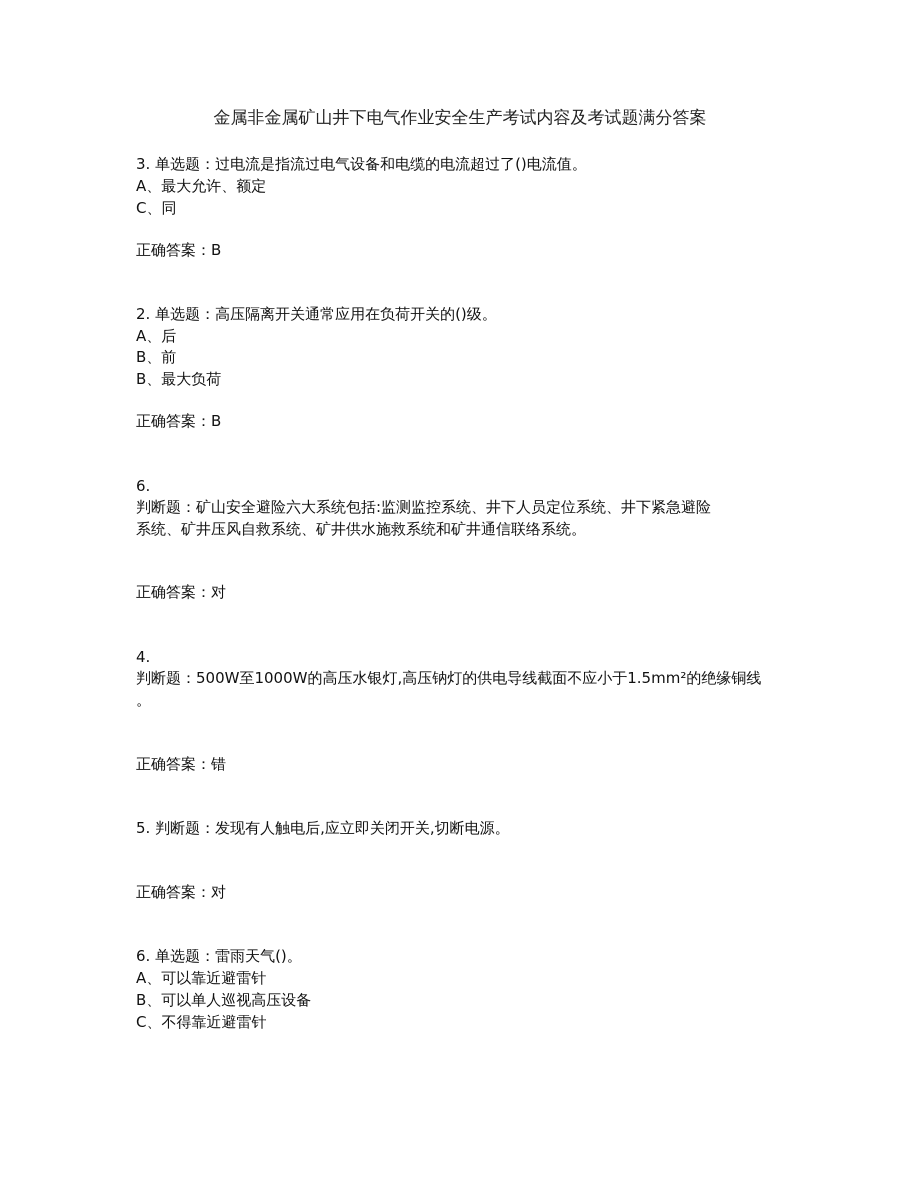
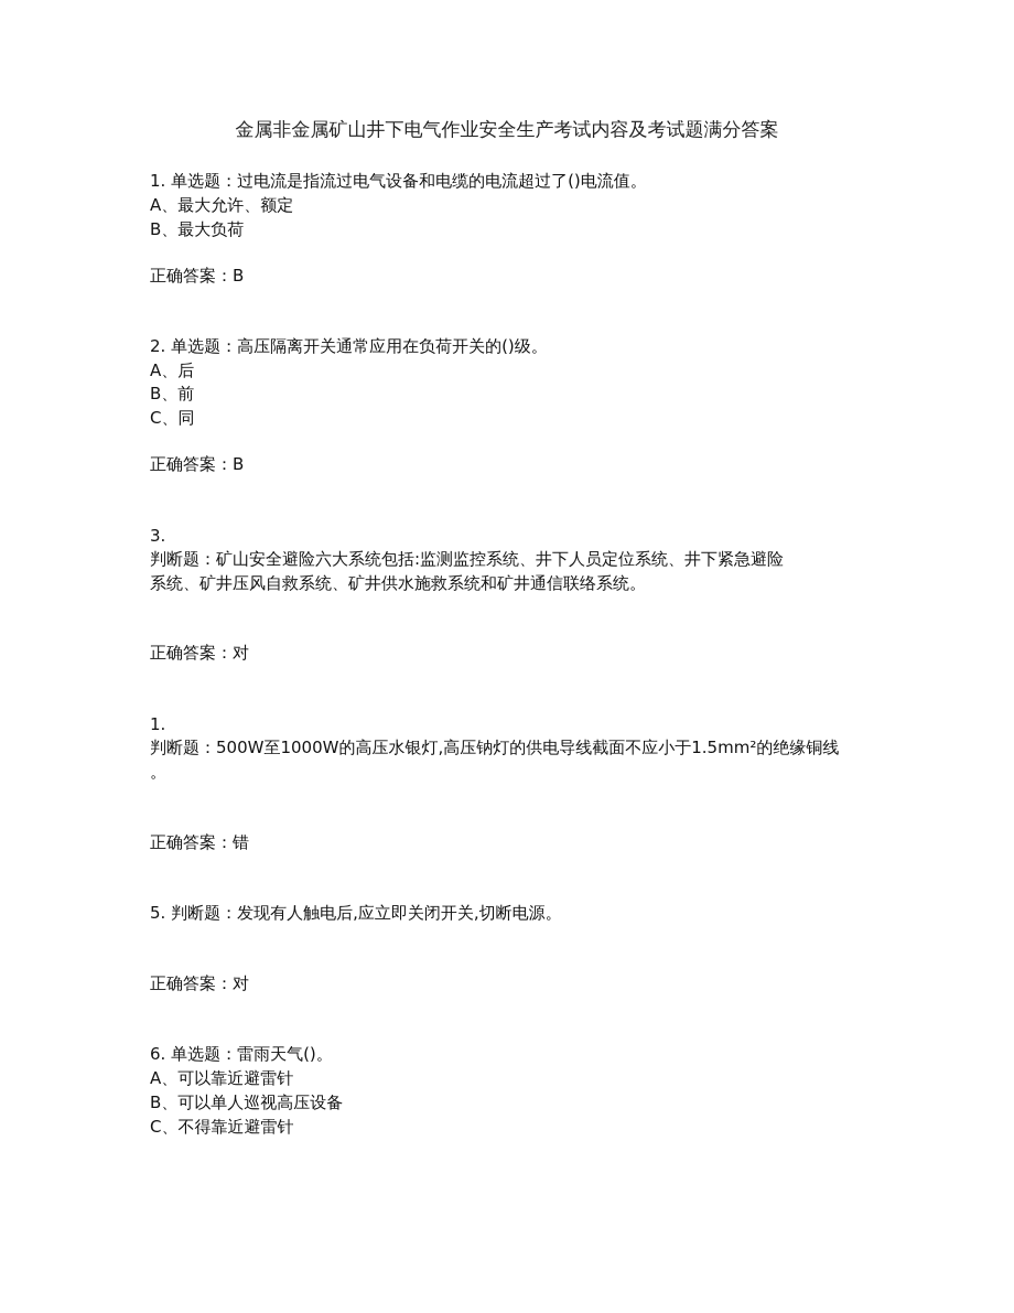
  金属非金属矿山井下电气作业安全生产考试内容及考试题满分答案
- 3. 单选题：过电流是指流过电气设备和电缆的电流超过了()电流值。
+ 1. 单选题：过电流是指流过电气设备和电缆的电流超过了()电流值。
  A、最大允许、额定
- C、同
+ B、最大负荷
  正确答案：B
  2. 单选题：高压隔离开关通常应用在负荷开关的()级。
  A、后
  B、前
- B、最大负荷
+ C、同
  正确答案：B
- 6.
+ 3.
  判断题：矿山安全避险六大系统包括:监测监控系统、井下人员定位系统、井下紧急避险
  系统、矿井压风自救系统、矿井供水施救系统和矿井通信联络系统。
  正确答案：对
- 4.
+ 1.
  判断题：500W至1000W的高压水银灯,高压钠灯的供电导线截面不应小于1.5mm²的绝缘铜线
  。
  正确答案：错
  5. 判断题：发现有人触电后,应立即关闭开关,切断电源。
  正确答案：对
  6. 单选题：雷雨天气()。
  A、可以靠近避雷针
  B、可以单人巡视高压设备
  C、不得靠近避雷针
